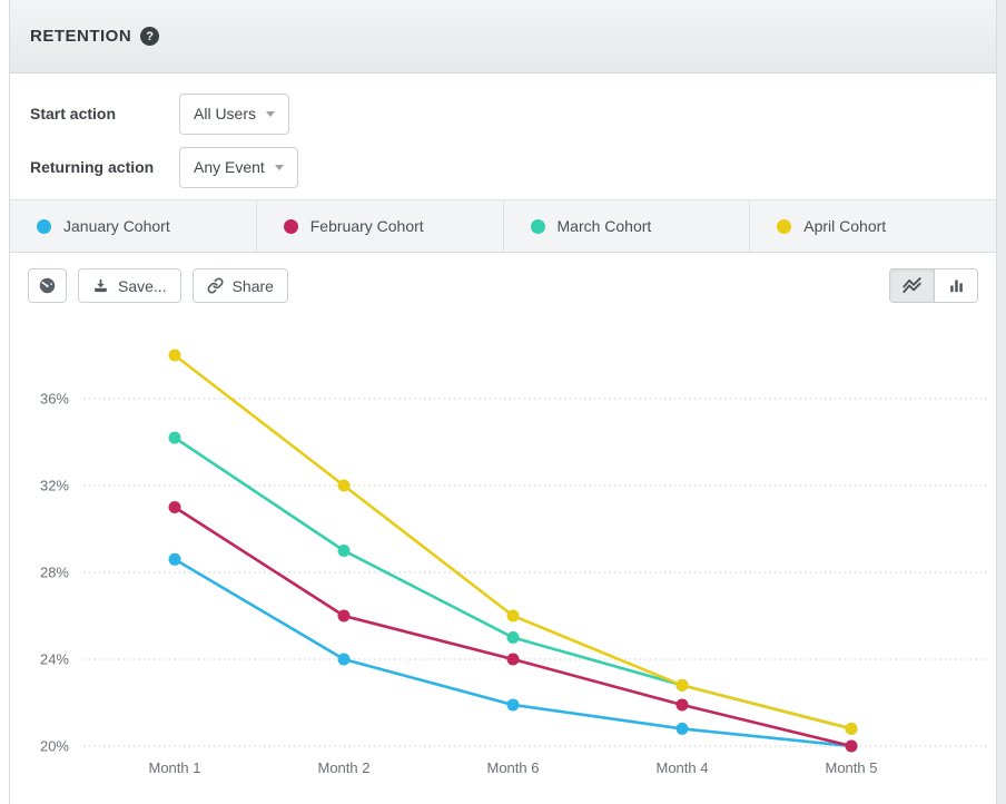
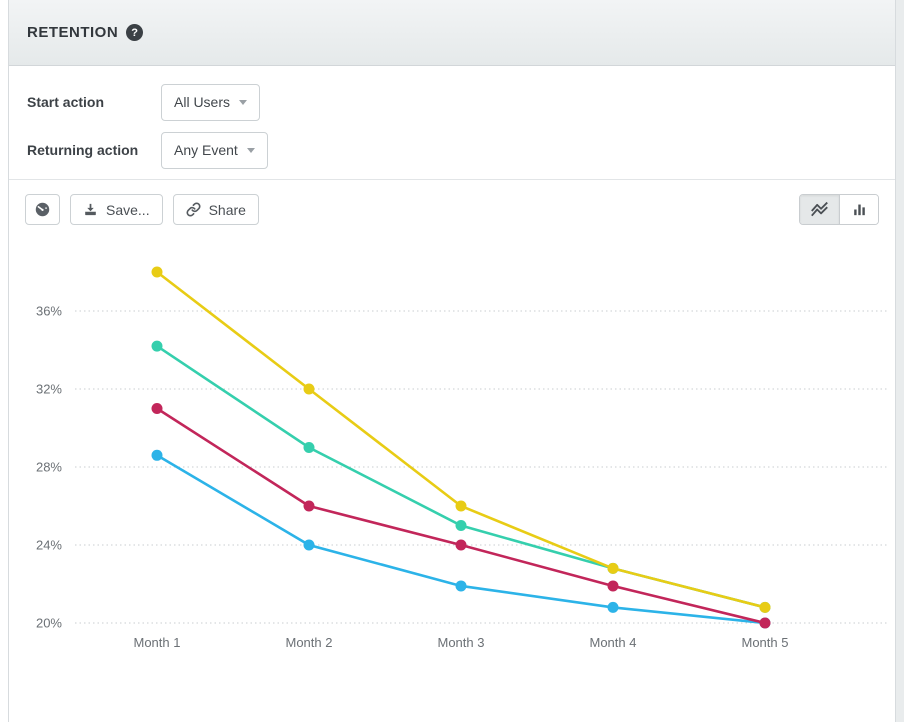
  RETENTION
  ?
  Start action
  All Users
  Returning action
  Any Event
- January Cohort
- February Cohort
- March Cohort
- April Cohort
  Save...
  Share
  20%
  24%
  28%
  32%
  36%
  Month 1
  Month 2
- Month 6
+ Month 3
  Month 4
  Month 5
